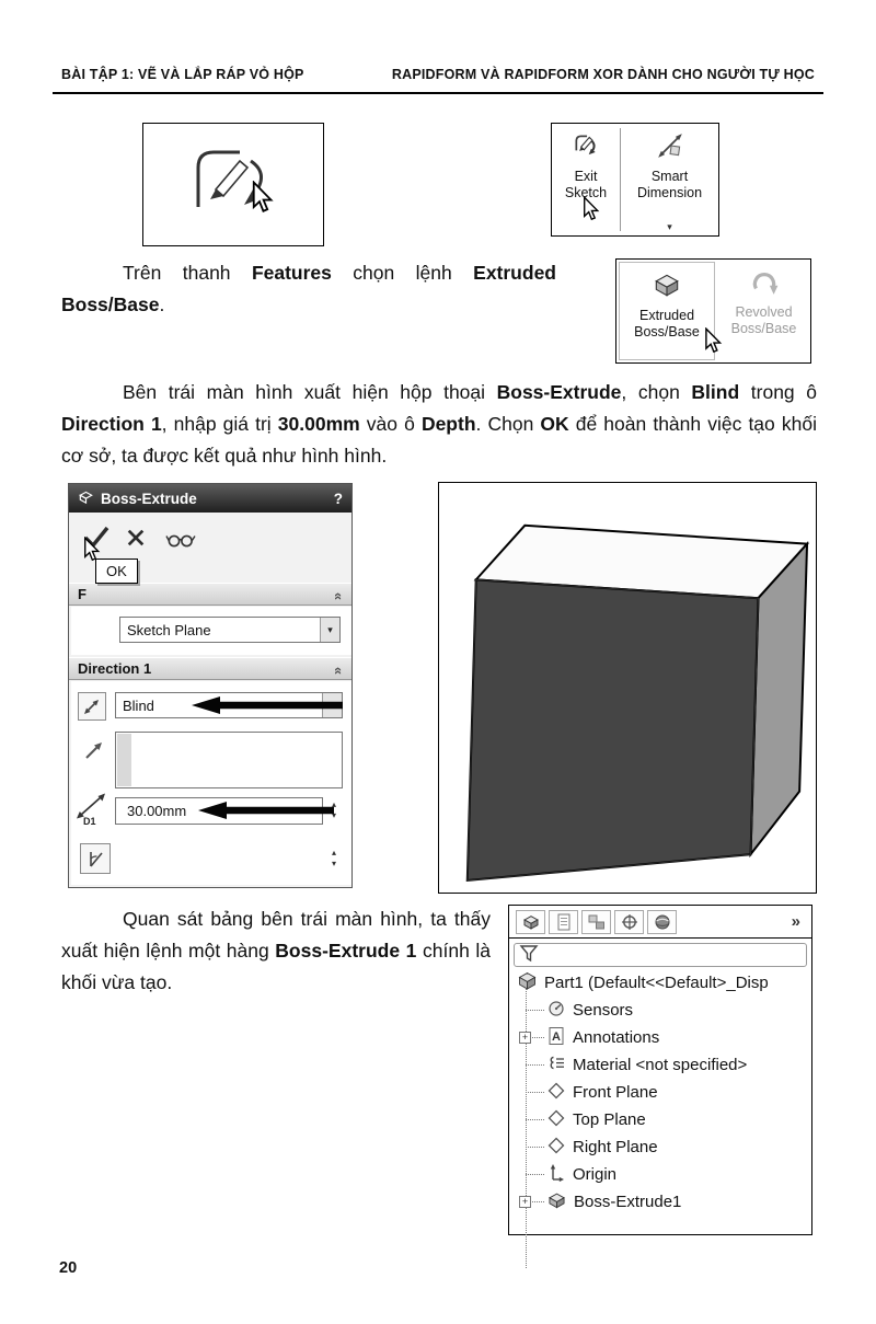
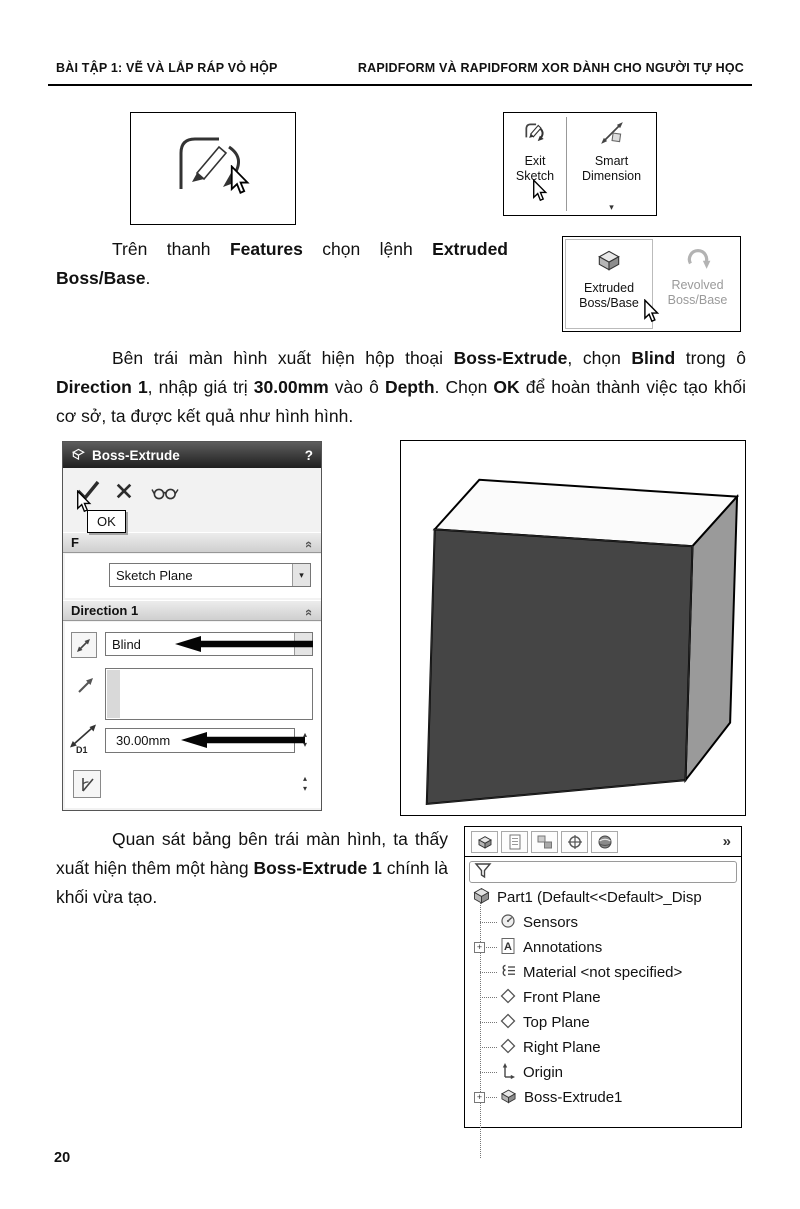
  BÀI TẬP 1: VẼ VÀ LẮP RÁP VỎ HỘP
  RAPIDFORM VÀ RAPIDFORM XOR DÀNH CHO NGƯỜI TỰ HỌC
  Exit Sketch
  Smart Dimension
  ▾
  Trên thanh Features chọn lệnh Extruded Boss/Base.
  Extruded Boss/Base
  Revolved Boss/Base
  Bên trái màn hình xuất hiện hộp thoại Boss-Extrude, chọn Blind trong ô Direction 1, nhập giá trị 30.00mm vào ô Depth. Chọn OK để hoàn thành việc tạo khối cơ sở, ta được kết quả như hình hình.
  Boss-Extrude
  ?
  F
  OK
  Sketch Plane
  ▾
  Direction 1
  Blind
  D1
  30.00mm
  ▴
  ▾
  ▴
  ▾
- Quan sát bảng bên trái màn hình, ta thấy xuất hiện lệnh một hàng Boss-Extrude 1 chính là khối vừa tạo.
+ Quan sát bảng bên trái màn hình, ta thấy xuất hiện thêm một hàng Boss-Extrude 1 chính là khối vừa tạo.
  »
  Part1 (Default<<Default>_Disp
  Sensors
  +
  A
  Annotations
  Material <not specified>
  Front Plane
  Top Plane
  Right Plane
  Origin
  +
  Boss-Extrude1
  20
